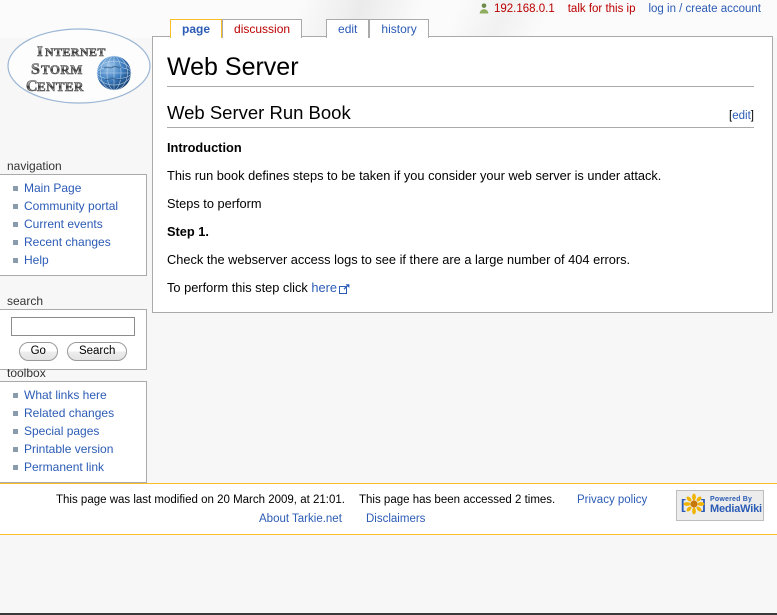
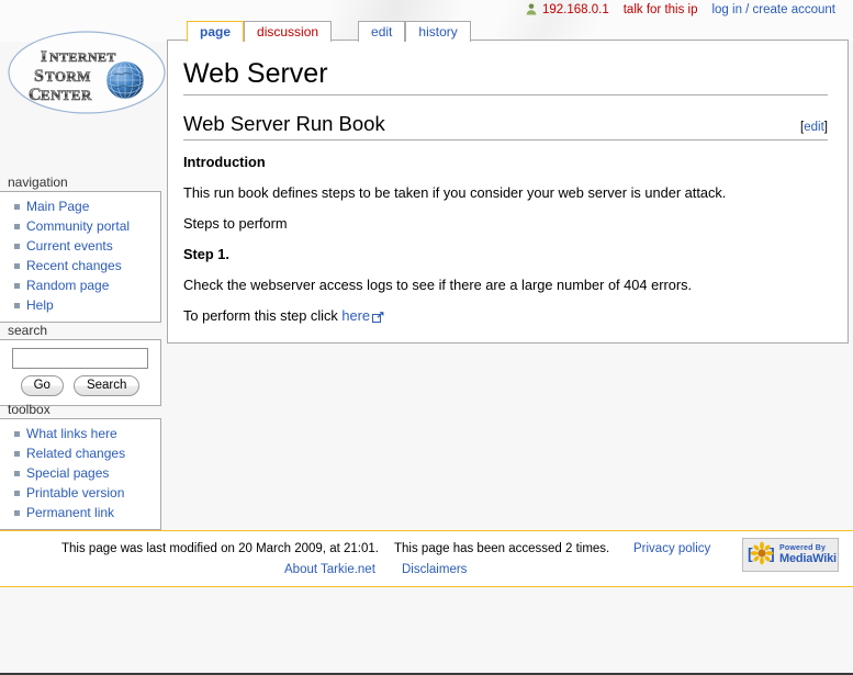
  192.168.0.1
  talk for this ip
  log in / create account
  page
  discussion
  edit
  history
  I
  NTERNET
  S
  TORM
  C
  ENTER
  navigation
  Main Page
  Community portal
  Current events
  Recent changes
+ Random page
  Help
  search
  Go
  Search
  toolbox
  What links here
  Related changes
  Special pages
  Printable version
  Permanent link
  Web Server
  Web Server Run Book
  [edit]
  Introduction
  This run book defines steps to be taken if you consider your web server is under attack.
  Steps to perform
  Step 1.
  Check the webserver access logs to see if there are a large number of 404 errors.
  To perform this step click here
  This page was last modified on 20 March 2009, at 21:01.
  About Tarkie.net
  This page has been accessed 2 times.
  Disclaimers
  Privacy policy
  [
  MediaWiki
